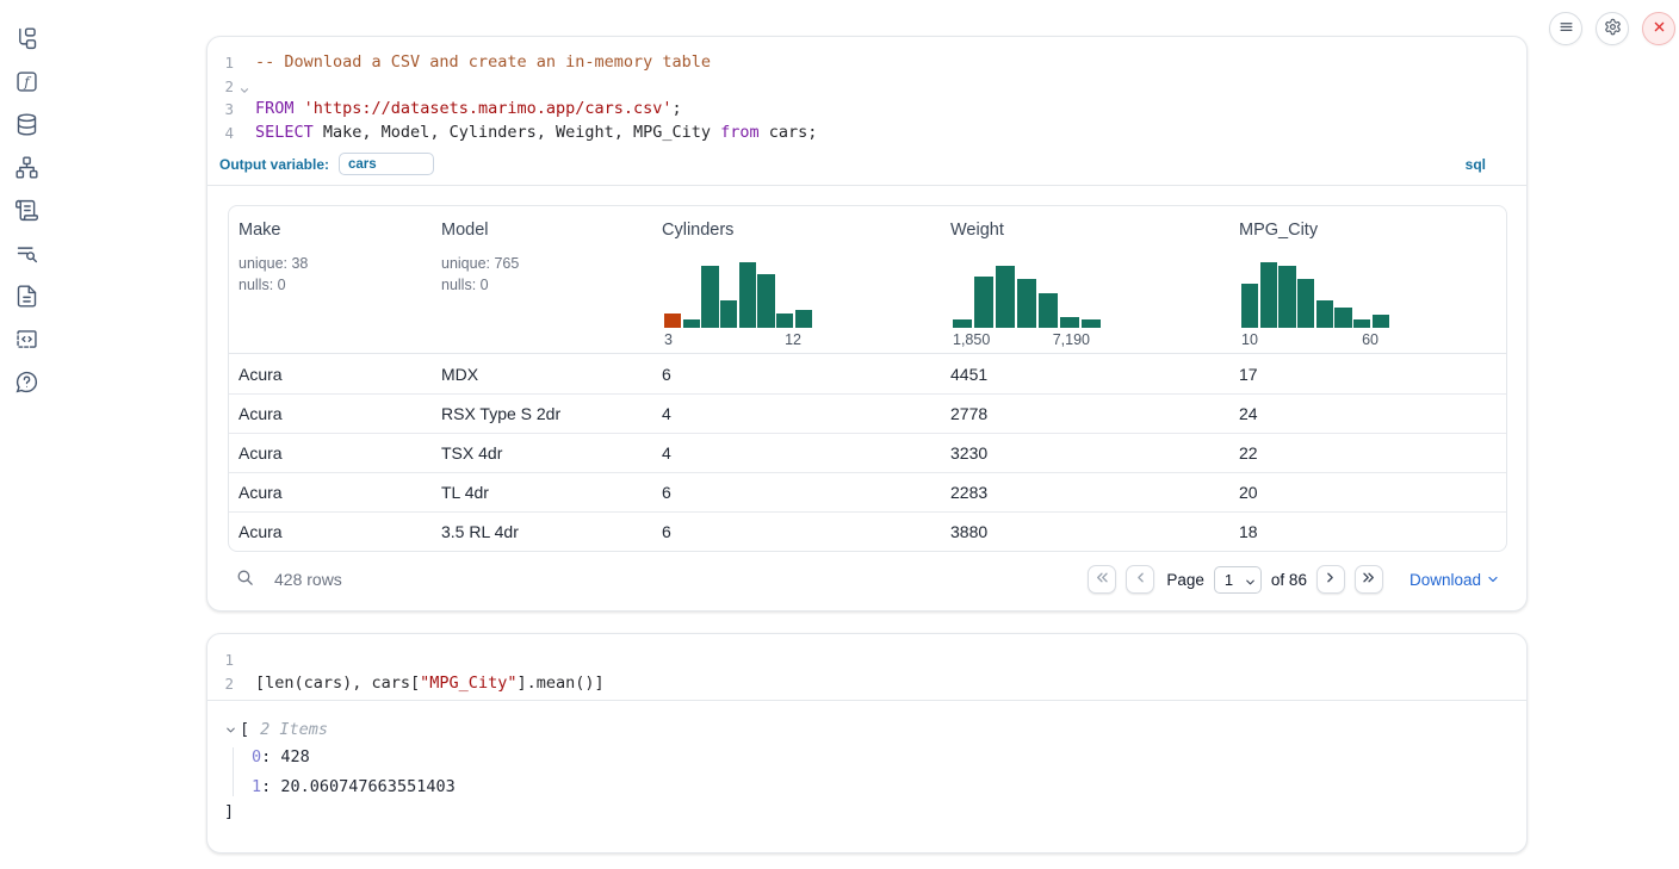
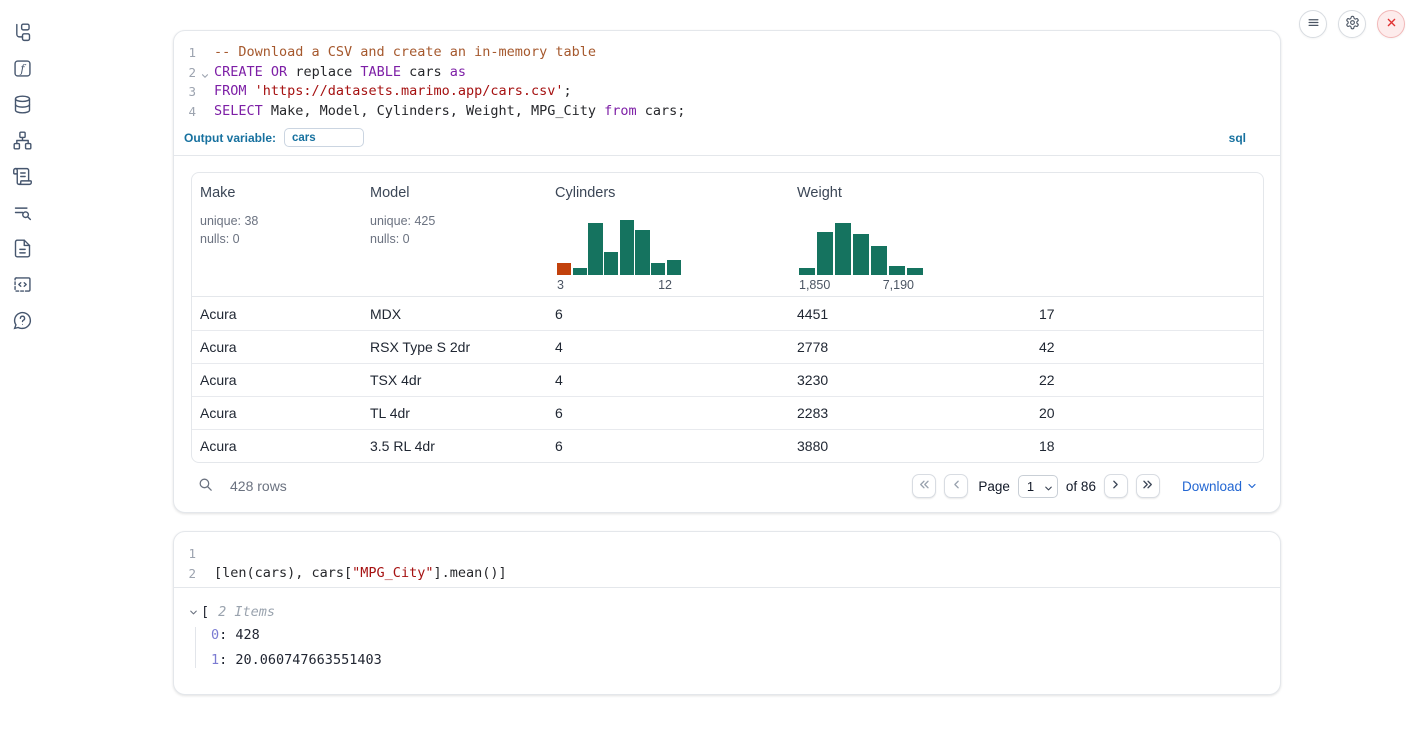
  f
  1
  -- Download a CSV and create an in-memory table
  2
+ CREATE OR replace TABLE cars as
  3
  FROM 'https://datasets.marimo.app/cars.csv';
  4
  SELECT Make, Model, Cylinders, Weight, MPG_City from cars;
  Output variable:
  cars
  sql
  Make
  unique: 38
  nulls: 0
  Model
- unique: 765
+ unique: 425
  nulls: 0
  Cylinders
  3
  12
  Weight
  1,850
  7,190
- MPG_City
- 10
- 60
  Acura
  MDX
  6
  4451
  17
  Acura
  RSX Type S 2dr
  4
  2778
- 24
+ 42
  Acura
  TSX 4dr
  4
  3230
  22
  Acura
  TL 4dr
  6
  2283
  20
  Acura
  3.5 RL 4dr
  6
  3880
  18
  428 rows
  Page
  1
  of 86
  Download
  1
  2
  [len(cars), cars["MPG_City"].mean()]
  [
  2 Items
  0: 428
  1: 20.060747663551403
- ]
